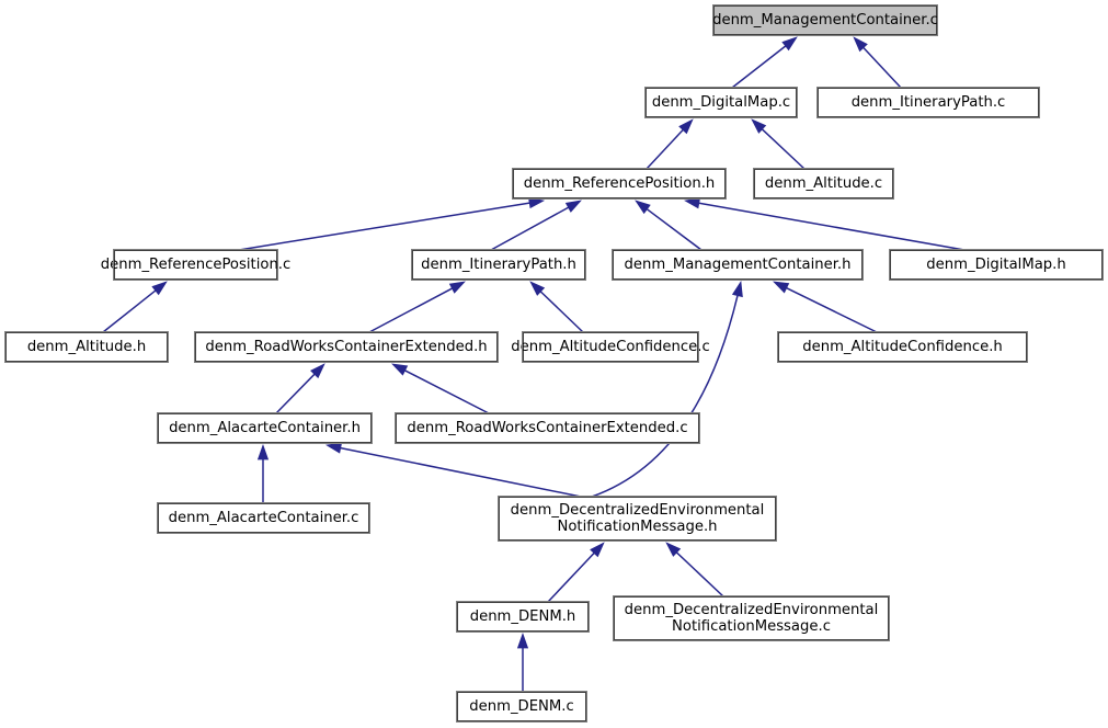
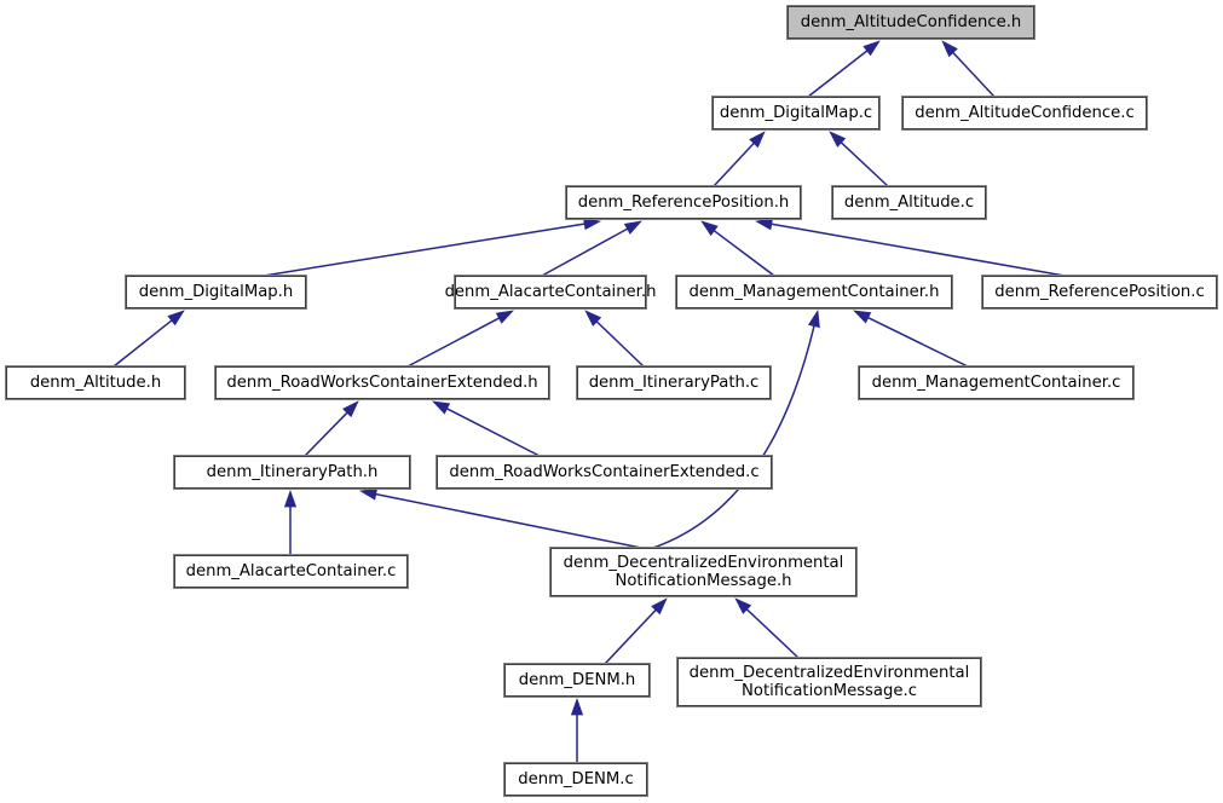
- denm_ManagementContainer.c
+ denm_AltitudeConfidence.h
  denm_DigitalMap.c
- denm_ItineraryPath.c
+ denm_AltitudeConfidence.c
  denm_ReferencePosition.h
  denm_Altitude.c
- denm_ReferencePosition.c
+ denm_DigitalMap.h
- denm_ItineraryPath.h
+ denm_AlacarteContainer.h
  denm_ManagementContainer.h
- denm_DigitalMap.h
+ denm_ReferencePosition.c
  denm_Altitude.h
  denm_RoadWorksContainerExtended.h
- denm_AltitudeConfidence.c
+ denm_ItineraryPath.c
- denm_AltitudeConfidence.h
+ denm_ManagementContainer.c
- denm_AlacarteContainer.h
+ denm_ItineraryPath.h
  denm_RoadWorksContainerExtended.c
  denm_AlacarteContainer.c
  denm_DecentralizedEnvironmental
  NotificationMessage.h
  denm_DENM.h
  denm_DecentralizedEnvironmental
  NotificationMessage.c
  denm_DENM.c
